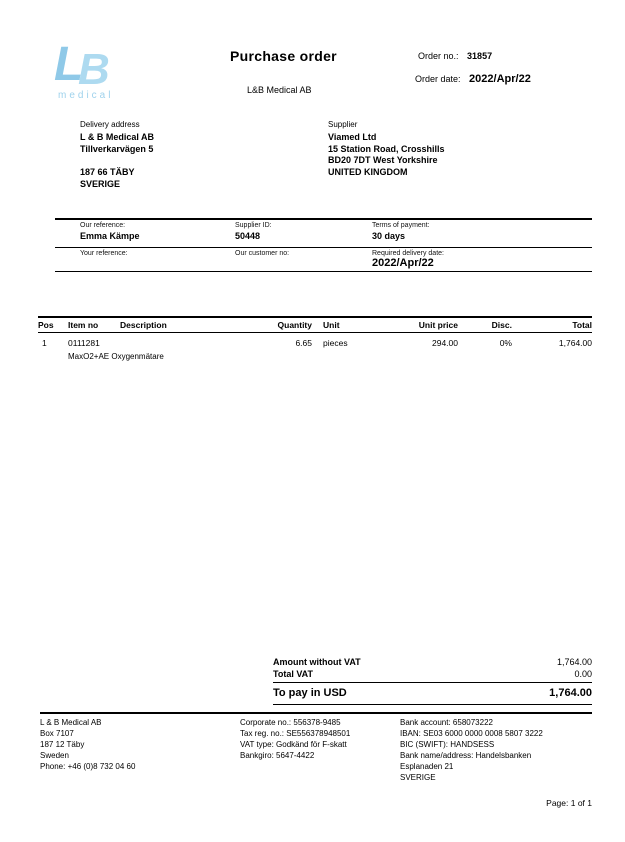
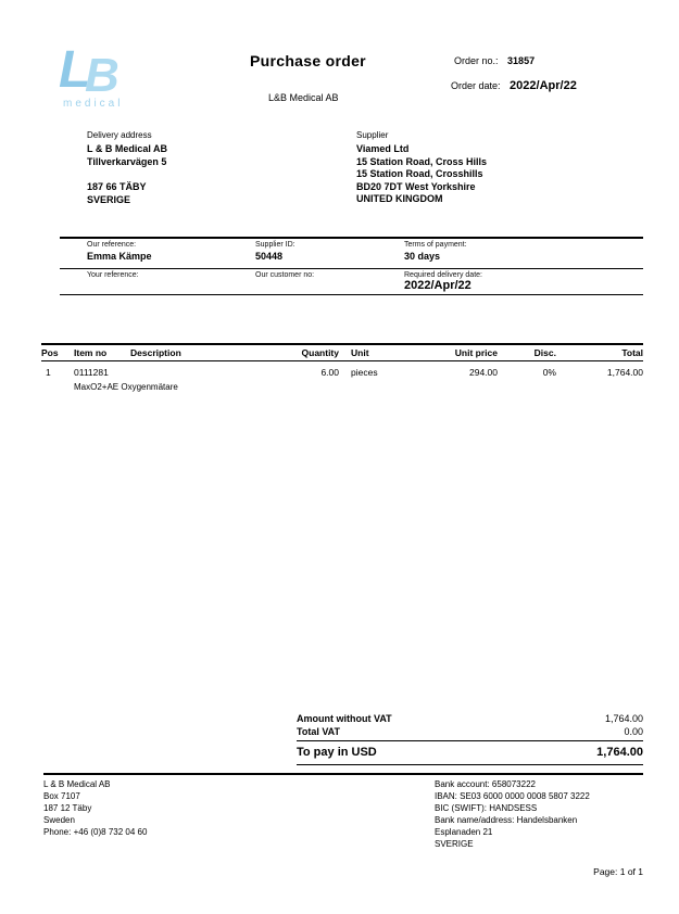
  L
  B
  medical
  Purchase order
  L&B Medical AB
  Order no.: 31857
  Order date: 2022/Apr/22
  Delivery address
  L & B Medical AB
  Tillverkarvägen 5
  187 66 TÄBY
  SVERIGE
  Supplier
  Viamed Ltd
+ 15 Station Road, Cross Hills
  15 Station Road, Crosshills
  BD20 7DT West Yorkshire
  UNITED KINGDOM
  Emma Kämpe
  50448
  30 days
  2022/Apr/22
  Pos
  Item no
  Description
  Quantity
  Unit
  Unit price
  Disc.
  Total
  1
  0111281
- 6.65
+ 6.00
  pieces
  294.00
  0%
  1,764.00
  MaxO2+AE Oxygenmätare
  Amount without VAT
  1,764.00
  Total VAT
  0.00
  To pay in USD
  1,764.00
  L & B Medical AB
  Box 7107
  187 12 Täby
  Sweden
  Phone: +46 (0)8 732 04 60
- Corporate no.: 556378-9485
- Tax reg. no.: SE556378948501
- VAT type: Godkänd för F-skatt
- Bankgiro: 5647-4422
  Bank account: 658073222
  IBAN: SE03 6000 0000 0008 5807 3222
  BIC (SWIFT): HANDSESS
  Bank name/address: Handelsbanken
  Esplanaden 21
  SVERIGE
  Page: 1 of 1
